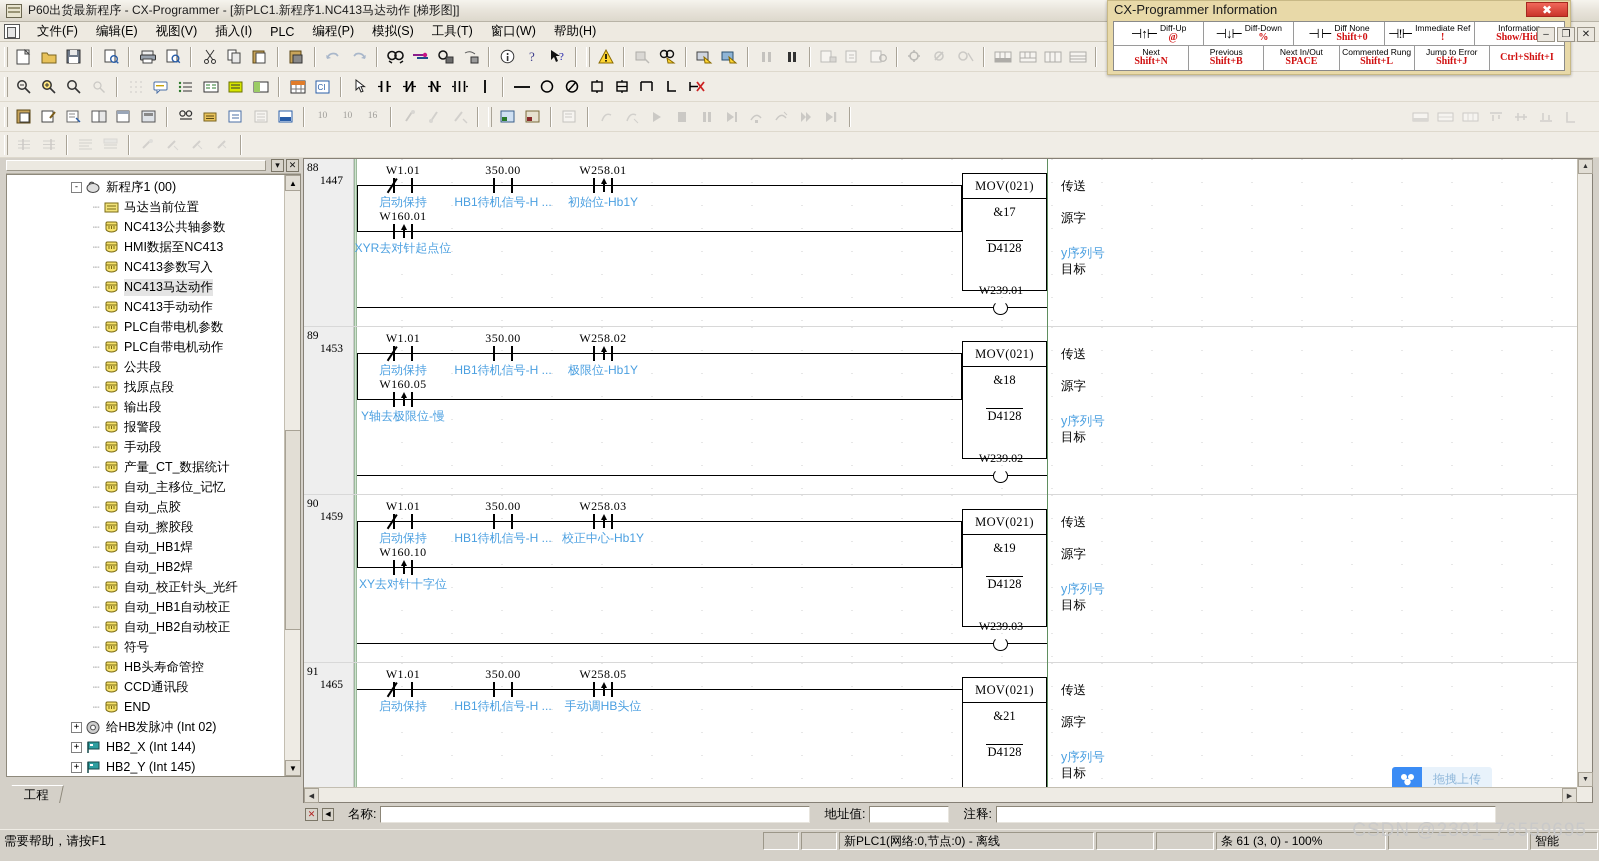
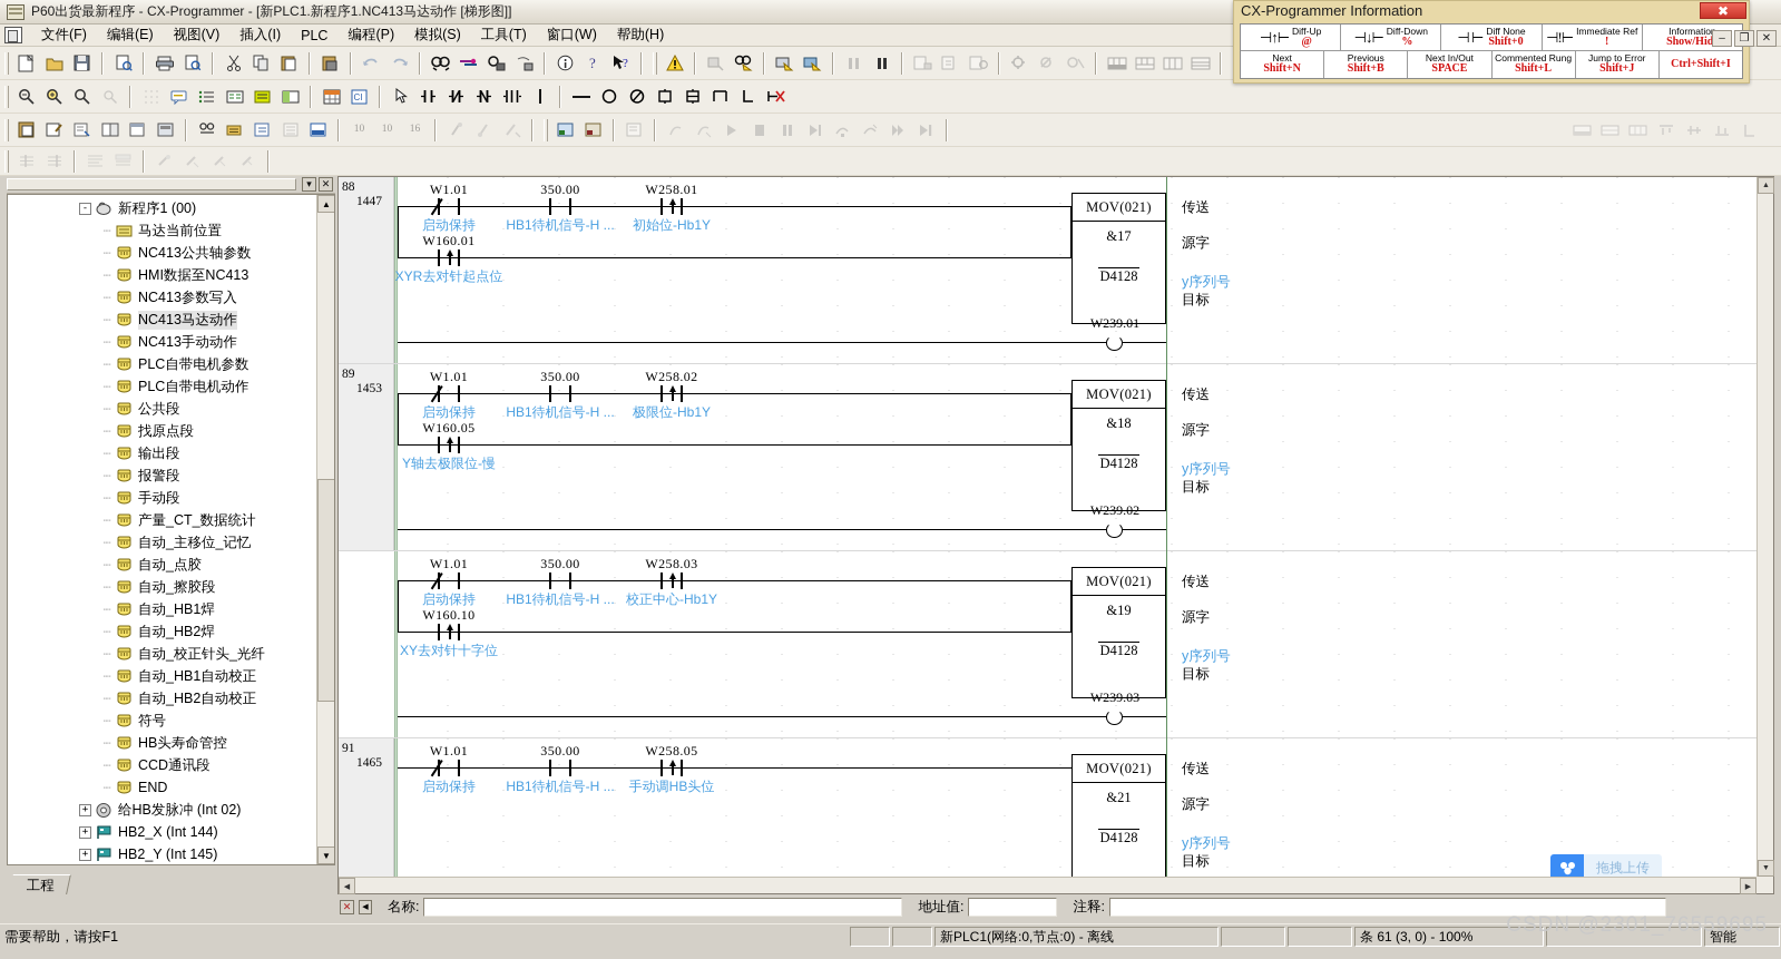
  P60出货最新程序 - CX-Programmer - [新PLC1.新程序1.NC413马达动作 [梯形图]]
  文件(F)
  编辑(E)
  视图(V)
  插入(I)
  PLC
  编程(P)
  模拟(S)
  工具(T)
  窗口(W)
  帮助(H)
  ?
  ?
  CI
  10
  10
  16
  ▾
  ✕
  -
  新程序1 (00)
  ┈
  马达当前位置
  ┈
  NC413公共轴参数
  ┈
  HMI数据至NC413
  ┈
  NC413参数写入
  ┈
  NC413马达动作
  ┈
  NC413手动动作
  ┈
  PLC自带电机参数
  ┈
  PLC自带电机动作
  ┈
  公共段
  ┈
  找原点段
  ┈
  输出段
  ┈
  报警段
  ┈
  手动段
  ┈
  产量_CT_数据统计
  ┈
  自动_主移位_记忆
  ┈
  自动_点胶
  ┈
  自动_擦胶段
  ┈
  自动_HB1焊
  ┈
  自动_HB2焊
  ┈
  自动_校正针头_光纤
  ┈
  自动_HB1自动校正
  ┈
  自动_HB2自动校正
  ┈
  符号
  ┈
  HB头寿命管控
  ┈
  CCD通讯段
  ┈
  END
  +
  给HB发脉冲 (Int 02)
  +
  HB2_X (Int 144)
  +
  HB2_Y (Int 145)
  ▲
  ▼
  88
  1447
  W1.01
  启动保持
  350.00
  HB1待机信号-H ...
  W258.01
  初始位-Hb1Y
  W160.01
  XYR去对针起点位
  MOV(021)
  &17
  D4128
  传送
  源字
  y序列号
  目标
  W239.01
  89
  1453
  W1.01
  启动保持
  350.00
  HB1待机信号-H ...
  W258.02
  极限位-Hb1Y
  W160.05
  Y轴去极限位-慢
  MOV(021)
  &18
  D4128
  传送
  源字
  y序列号
  目标
  W239.02
- 90
- 1459
  W1.01
  启动保持
  350.00
  HB1待机信号-H ...
  W258.03
  校正中心-Hb1Y
  W160.10
  XY去对针十字位
  MOV(021)
  &19
  D4128
  传送
  源字
  y序列号
  目标
  W239.03
  91
  1465
  W1.01
  启动保持
  350.00
  HB1待机信号-H ...
  W258.05
  手动调HB头位
  MOV(021)
  &21
  D4128
  传送
  源字
  y序列号
  目标
  拖拽上传
  ✕
  名称:
  地址值:
  注释:
  需要帮助，请按F1
  新PLC1(网络:0,节点:0) - 离线
  条 61 (3, 0) - 100%
  智能
  CSDN @2301_76559695
  CX-Programmer Information
  ✖
  ⊣↑⊢
  Diff-Up
  @
  ⊣↓⊢
  Diff-Down
  %
  ⊣ ⊢
  Diff None
  Shift+0
  ⊣!⊢
  Immediate Ref
  !
  Informatio
  Show/Hid
  Next
  Shift+N
  Previous
  Shift+B
  Next In/Out
  SPACE
  Commented Rung
  Shift+L
  Jump to Error
  Shift+J
  Ctrl+Shift+I
  –
  ❐
  ✕
